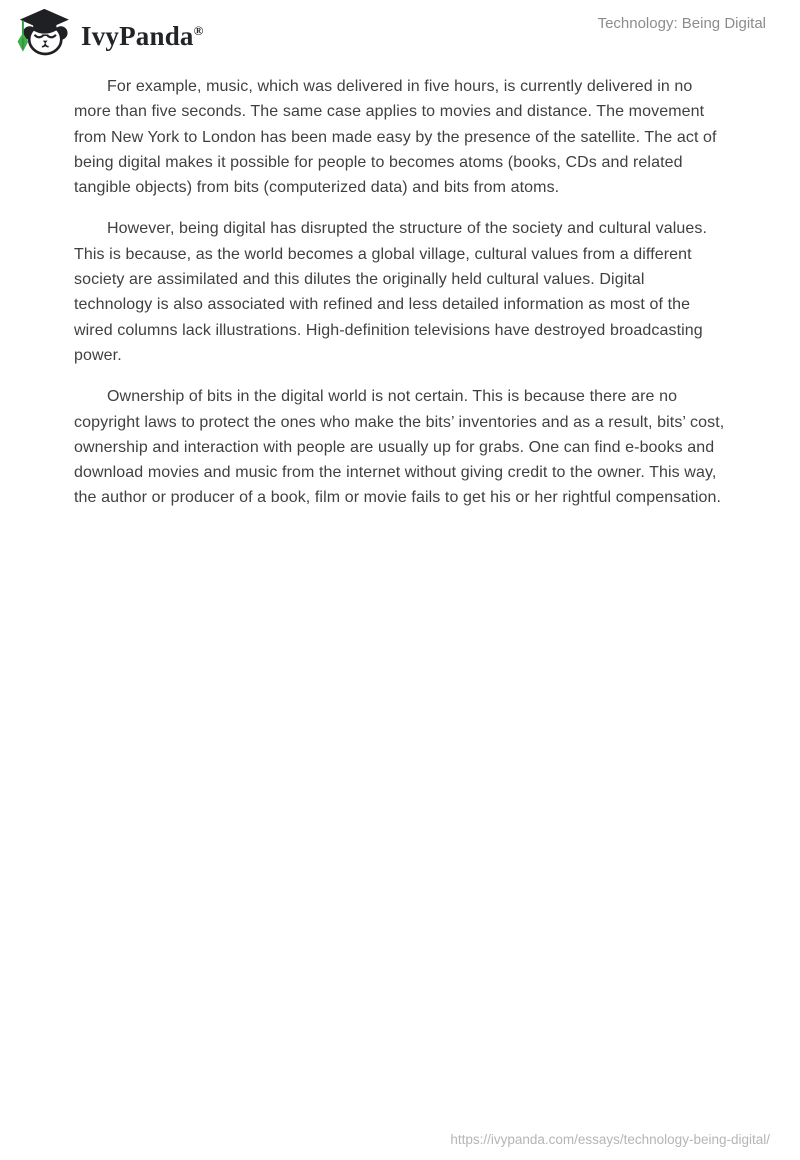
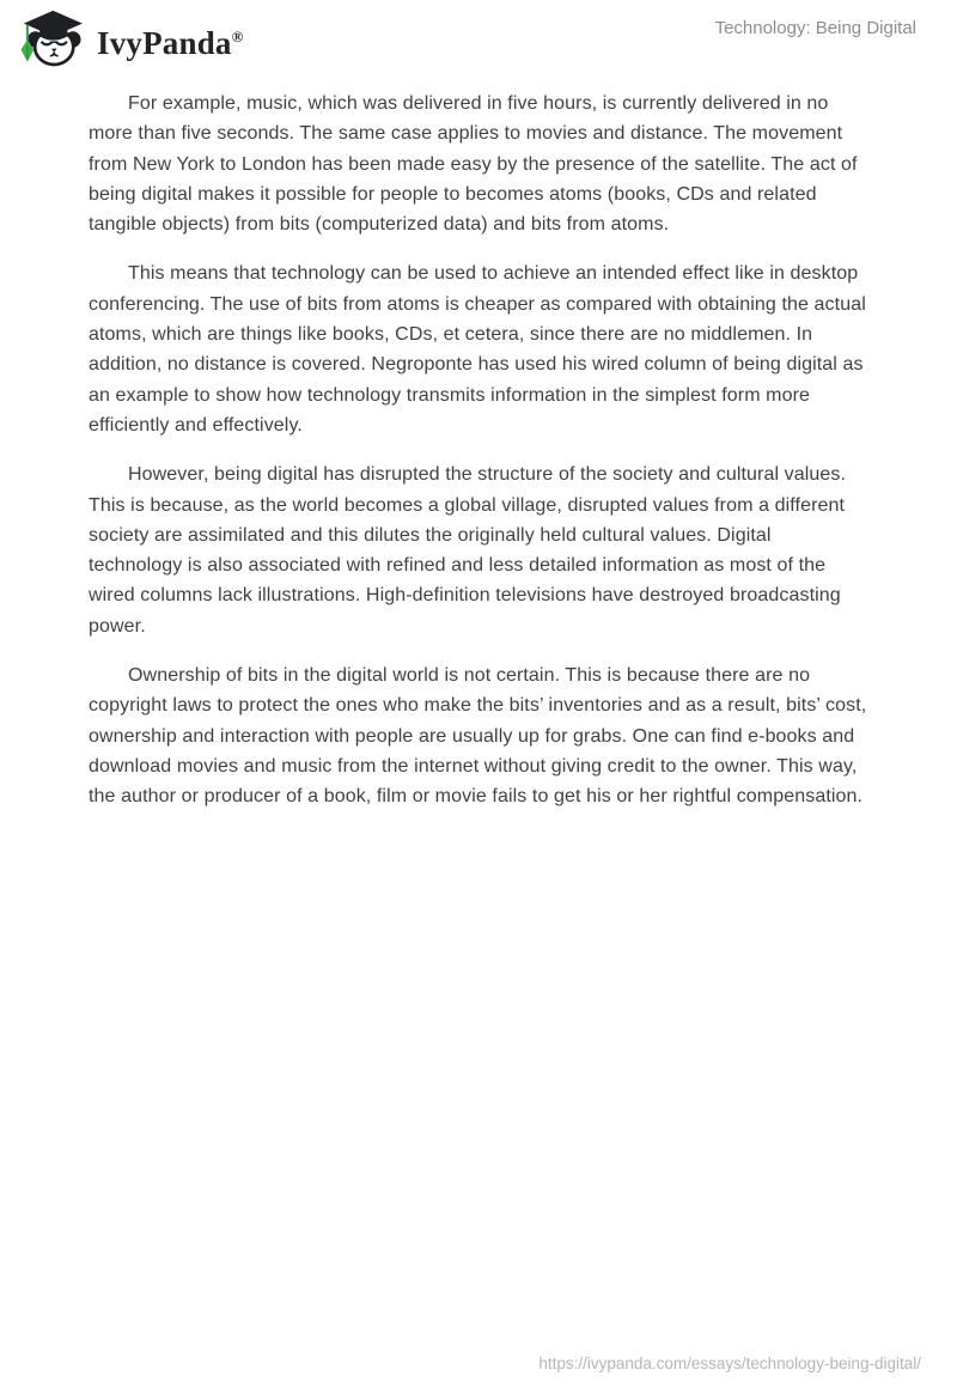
  IvyPanda®
  Technology: Being Digital
  For example, music, which was delivered in five hours, is currently delivered in no more than five seconds. The same case applies to movies and distance. The movement from New York to London has been made easy by the presence of the satellite. The act of being digital makes it possible for people to becomes atoms (books, CDs and related tangible objects) from bits (computerized data) and bits from atoms.
+ This means that technology can be used to achieve an intended effect like in desktop conferencing. The use of bits from atoms is cheaper as compared with obtaining the actual atoms, which are things like books, CDs, et cetera, since there are no middlemen. In addition, no distance is covered. Negroponte has used his wired column of being digital as an example to show how technology transmits information in the simplest form more efficiently and effectively.
- However, being digital has disrupted the structure of the society and cultural values. This is because, as the world becomes a global village, cultural values from a different society are assimilated and this dilutes the originally held cultural values. Digital technology is also associated with refined and less detailed information as most of the wired columns lack illustrations. High-definition televisions have destroyed broadcasting power.
+ However, being digital has disrupted the structure of the society and cultural values. This is because, as the world becomes a global village, disrupted values from a different society are assimilated and this dilutes the originally held cultural values. Digital technology is also associated with refined and less detailed information as most of the wired columns lack illustrations. High-definition televisions have destroyed broadcasting power.
  Ownership of bits in the digital world is not certain. This is because there are no copyright laws to protect the ones who make the bits’ inventories and as a result, bits’ cost, ownership and interaction with people are usually up for grabs. One can find e-books and download movies and music from the internet without giving credit to the owner. This way, the author or producer of a book, film or movie fails to get his or her rightful compensation.
  https://ivypanda.com/essays/technology-being-digital/
